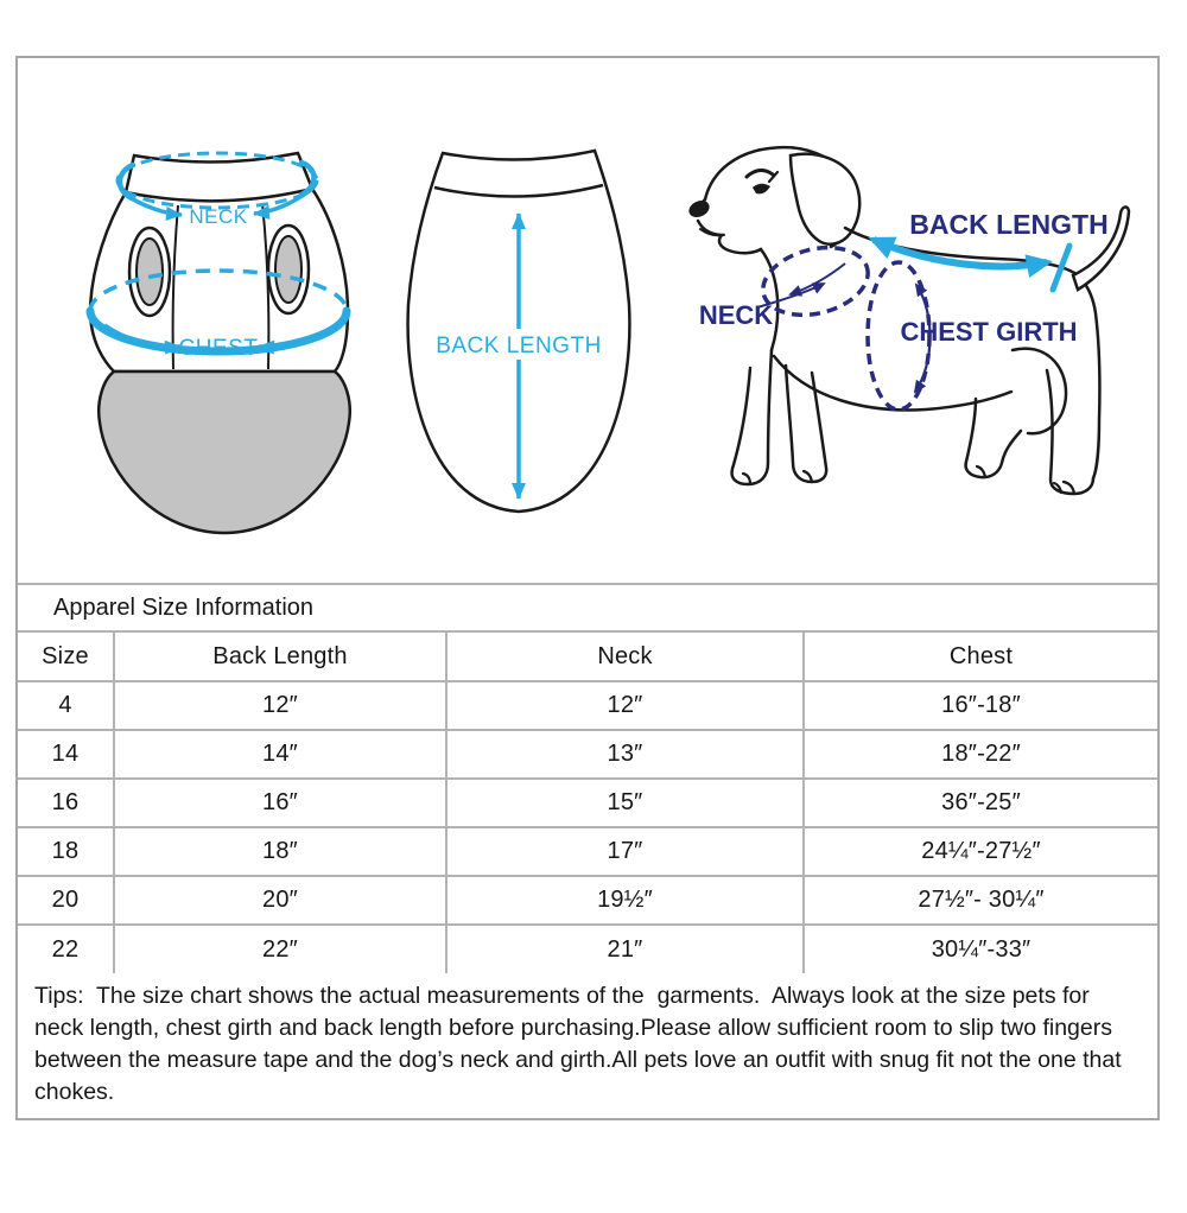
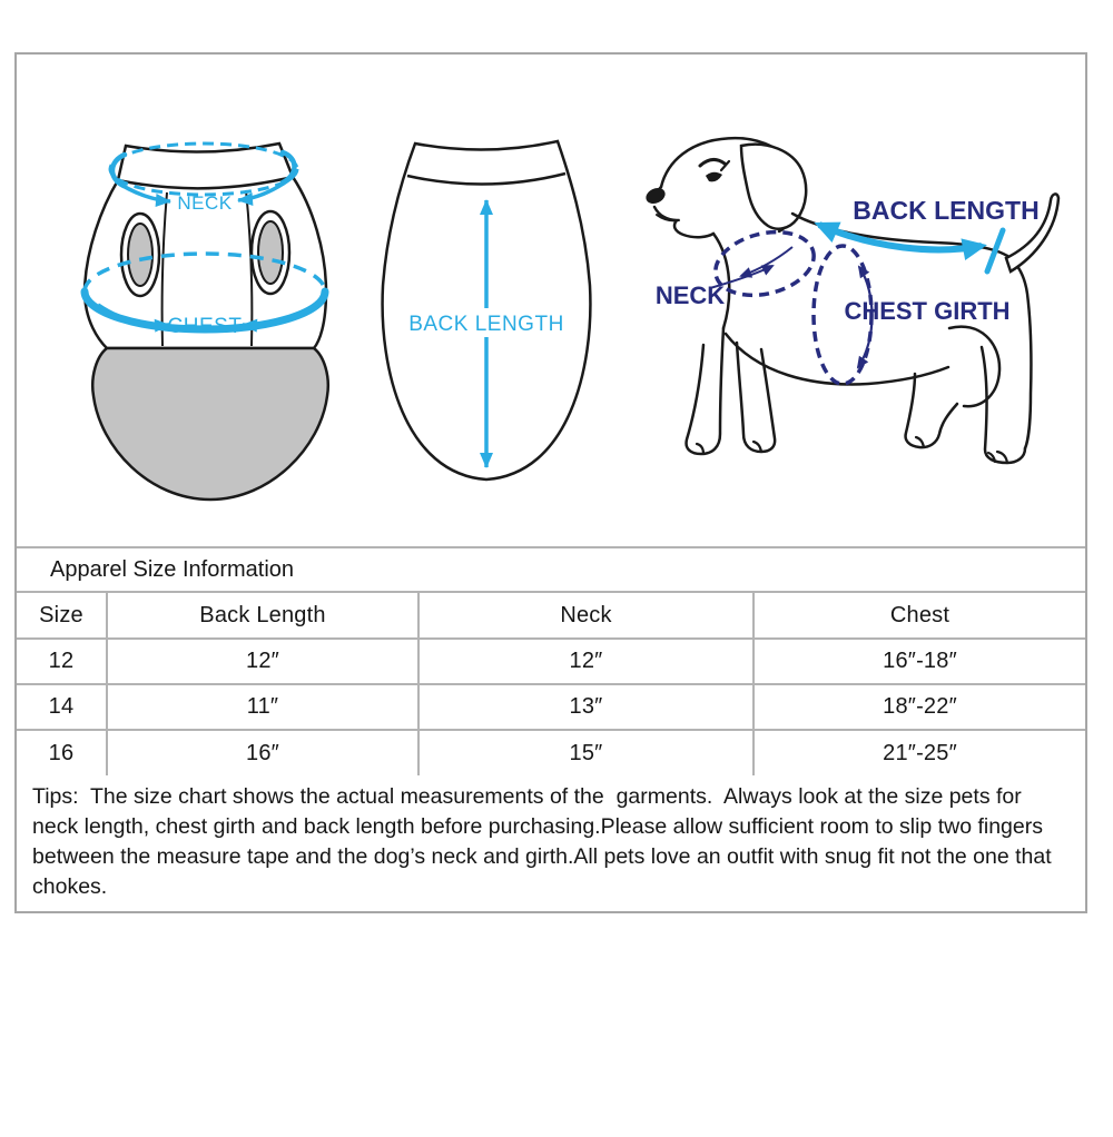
  NECK
  CHEST
  BACK LENGTH
  BACK LENGTH
  NECK
  CHEST GIRTH
  Apparel Size Information
  Size	Back Length	Neck	Chest
- 4	12″	12″	16″-18″
+ 12	12″	12″	16″-18″
- 14	14″	13″	18″-22″
+ 14	11″	13″	18″-22″
- 16	16″	15″	36″-25″
+ 16	16″	15″	21″-25″
- 18	18″	17″	24¼″-27½″
- 20	20″	19½″	27½″- 30¼″
- 22	22″	21″	30¼″-33″
  Tips: The size chart shows the actual measurements of the garments. Always look at the size pets for neck length, chest girth and back length before purchasing.Please allow sufficient room to slip two fingers between the measure tape and the dog’s neck and girth.All pets love an outfit with snug fit not the one that chokes.
